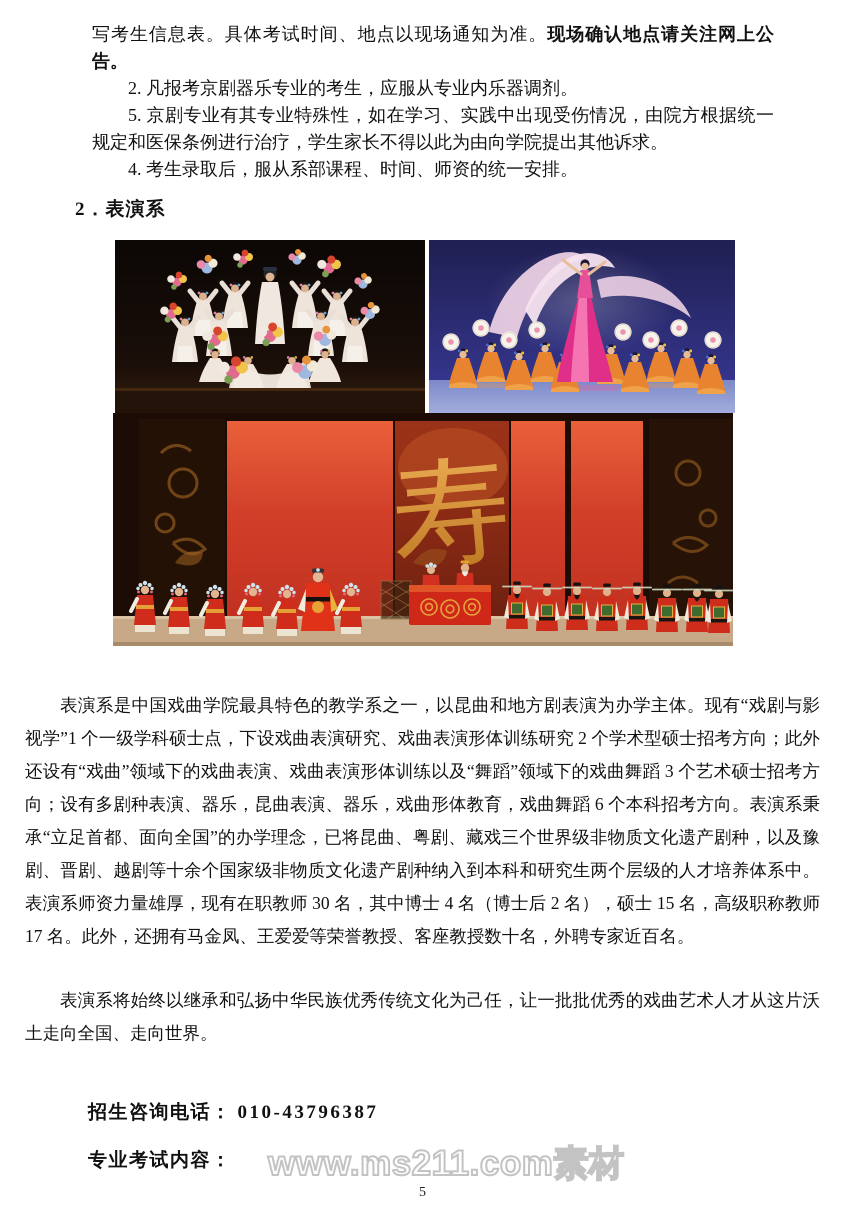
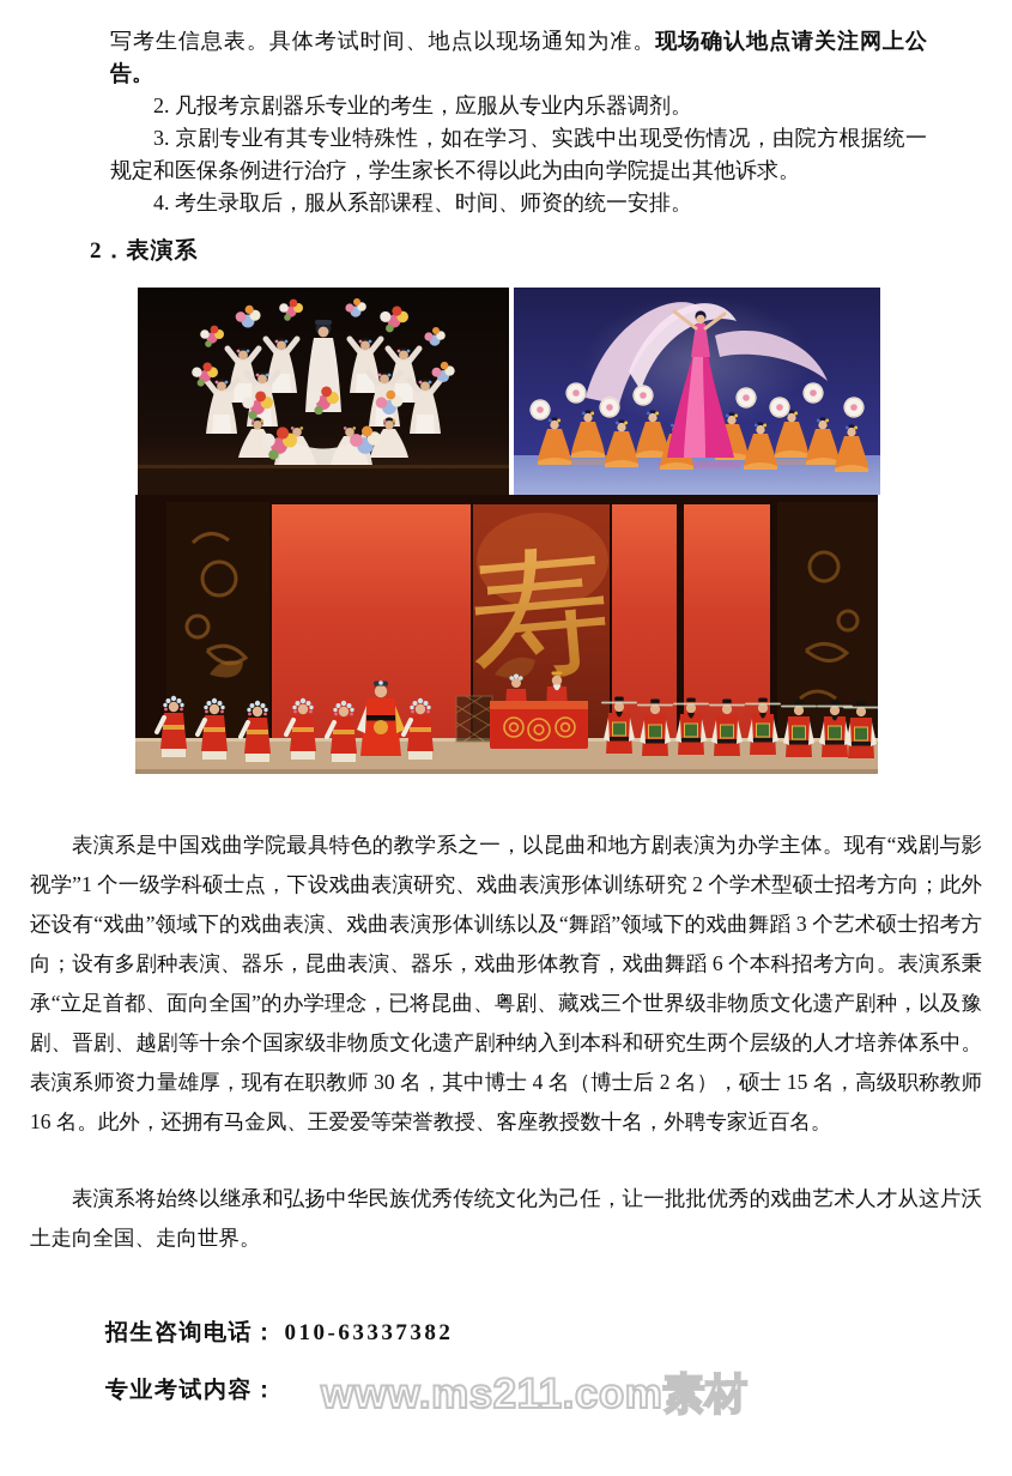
  写考生信息表。具体考试时间、地点以现场通知为准。现场确认地点请关注网上公告。
  2. 凡报考京剧器乐专业的考生，应服从专业内乐器调剂。
- 5. 京剧专业有其专业特殊性，如在学习、实践中出现受伤情况，由院方根据统一规定和医保条例进行治疗，学生家长不得以此为由向学院提出其他诉求。
+ 3. 京剧专业有其专业特殊性，如在学习、实践中出现受伤情况，由院方根据统一规定和医保条例进行治疗，学生家长不得以此为由向学院提出其他诉求。
  4. 考生录取后，服从系部课程、时间、师资的统一安排。
  2．表演系
- 表演系是中国戏曲学院最具特色的教学系之一，以昆曲和地方剧表演为办学主体。现有“戏剧与影视学”1 个一级学科硕士点，下设戏曲表演研究、戏曲表演形体训练研究 2 个学术型硕士招考方向；此外还设有“戏曲”领域下的戏曲表演、戏曲表演形体训练以及“舞蹈”领域下的戏曲舞蹈 3 个艺术硕士招考方向；设有多剧种表演、器乐，昆曲表演、器乐，戏曲形体教育，戏曲舞蹈 6 个本科招考方向。表演系秉承“立足首都、面向全国”的办学理念，已将昆曲、粤剧、藏戏三个世界级非物质文化遗产剧种，以及豫剧、晋剧、越剧等十余个国家级非物质文化遗产剧种纳入到本科和研究生两个层级的人才培养体系中。表演系师资力量雄厚，现有在职教师 30 名，其中博士 4 名（博士后 2 名），硕士 15 名，高级职称教师 17 名。此外，还拥有马金凤、王爱爱等荣誉教授、客座教授数十名，外聘专家近百名。
+ 表演系是中国戏曲学院最具特色的教学系之一，以昆曲和地方剧表演为办学主体。现有“戏剧与影视学”1 个一级学科硕士点，下设戏曲表演研究、戏曲表演形体训练研究 2 个学术型硕士招考方向；此外还设有“戏曲”领域下的戏曲表演、戏曲表演形体训练以及“舞蹈”领域下的戏曲舞蹈 3 个艺术硕士招考方向；设有多剧种表演、器乐，昆曲表演、器乐，戏曲形体教育，戏曲舞蹈 6 个本科招考方向。表演系秉承“立足首都、面向全国”的办学理念，已将昆曲、粤剧、藏戏三个世界级非物质文化遗产剧种，以及豫剧、晋剧、越剧等十余个国家级非物质文化遗产剧种纳入到本科和研究生两个层级的人才培养体系中。表演系师资力量雄厚，现有在职教师 30 名，其中博士 4 名（博士后 2 名），硕士 15 名，高级职称教师 16 名。此外，还拥有马金凤、王爱爱等荣誉教授、客座教授数十名，外聘专家近百名。
  表演系将始终以继承和弘扬中华民族优秀传统文化为己任，让一批批优秀的戏曲艺术人才从这片沃土走向全国、走向世界。
- 招生咨询电话： 010-43796387
+ 招生咨询电话： 010-63337382
  专业考试内容：
  www.ms211.com素材
- 5
